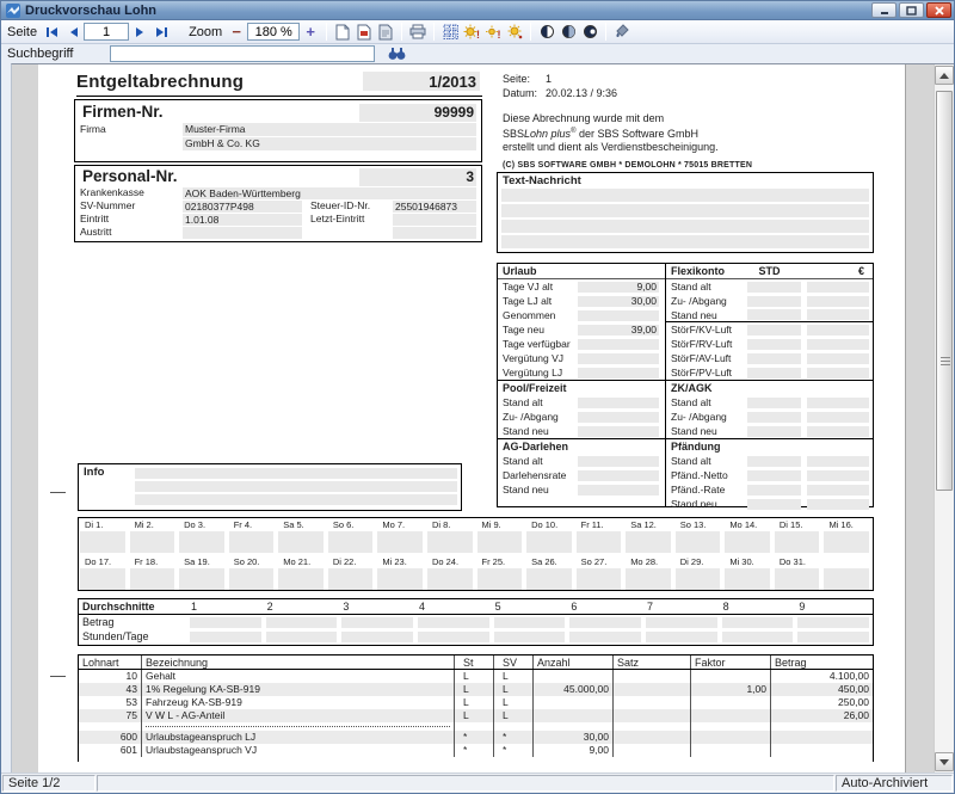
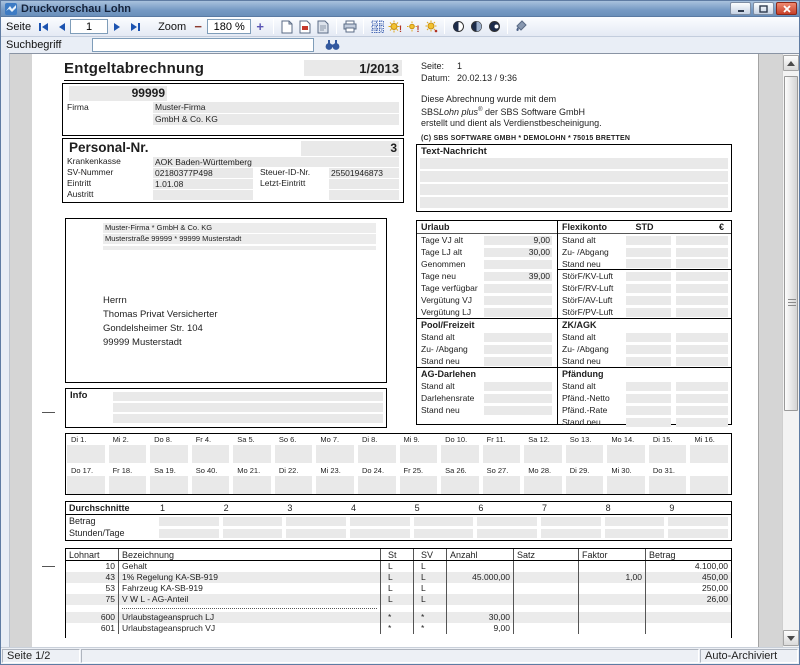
  Druckvorschau Lohn
  Seite
  1
  Zoom
  −
  180 %
  +
  !
  !
  Suchbegriff
  Entgeltabrechnung
  1/2013
- Firmen-Nr.
  99999
  Firma
  Muster-Firma
  GmbH & Co. KG
  Personal-Nr.
  3
  Krankenkasse
  AOK Baden-Württemberg
  SV-Nummer
  02180377P498
  Steuer-ID-Nr.
  25501946873
  Eintritt
  1.01.08
  Letzt-Eintritt
  Austritt
  Seite:
  1
  Datum:
  20.02.13 / 9:36
  Diese Abrechnung wurde mit dem
  SBSLohn plus der SBS Software GmbH
  erstellt und dient als Verdienstbescheinigung.
  Text-Nachricht
+ Muster-Firma * GmbH & Co. KG
+ Musterstraße 99999 * 99999 Musterstadt
+ Herrn
+ Thomas Privat Versicherter
+ Gondelsheimer Str. 104
+ 99999 Musterstadt
  Info
  Urlaub
  Tage VJ alt
  9,00
  Tage LJ alt
  30,00
  Genommen
  Tage neu
  39,00
  Tage verfügbar
  Vergütung VJ
  Vergütung LJ
  Pool/Freizeit
  Stand alt
  Zu- /Abgang
  Stand neu
  AG-Darlehen
  Stand alt
  Darlehensrate
  Stand neu
  Flexikonto
  STD
  €
  Stand alt
  Zu- /Abgang
  Stand neu
  StörF/KV-Luft
  StörF/RV-Luft
  StörF/AV-Luft
  StörF/PV-Luft
  ZK/AGK
  Stand alt
  Zu- /Abgang
  Stand neu
  Pfändung
  Stand alt
  Pfänd.-Netto
  Pfänd.-Rate
  Stand neu
  Di 1.
  Mi 2.
- Do 3.
+ Do 8.
  Fr 4.
  Sa 5.
  So 6.
  Mo 7.
  Di 8.
  Mi 9.
  Do 10.
  Fr 11.
  Sa 12.
  So 13.
  Mo 14.
  Di 15.
  Mi 16.
  Do 17.
  Fr 18.
  Sa 19.
- So 20.
+ So 40.
  Mo 21.
  Di 22.
  Mi 23.
  Do 24.
  Fr 25.
  Sa 26.
  So 27.
  Mo 28.
  Di 29.
  Mi 30.
  Do 31.
  Durchschnitte
  1
  2
  3
  4
  5
  6
  7
  8
  9
  Betrag
  Stunden/Tage
  Lohnart
  Bezeichnung
  St
  SV
  Anzahl
  Satz
  Faktor
  Betrag
  10
  Gehalt
  L
  L
  4.100,00
  43
  1% Regelung KA-SB-919
  L
  L
  45.000,00
  1,00
  450,00
  53
  Fahrzeug KA-SB-919
  L
  L
  250,00
  75
  V W L - AG-Anteil
  L
  L
  26,00
  600
  Urlaubstageanspruch LJ
  *
  *
  30,00
  601
  Urlaubstageanspruch VJ
  *
  *
  9,00
  Seite 1/2
  Auto-Archiviert
